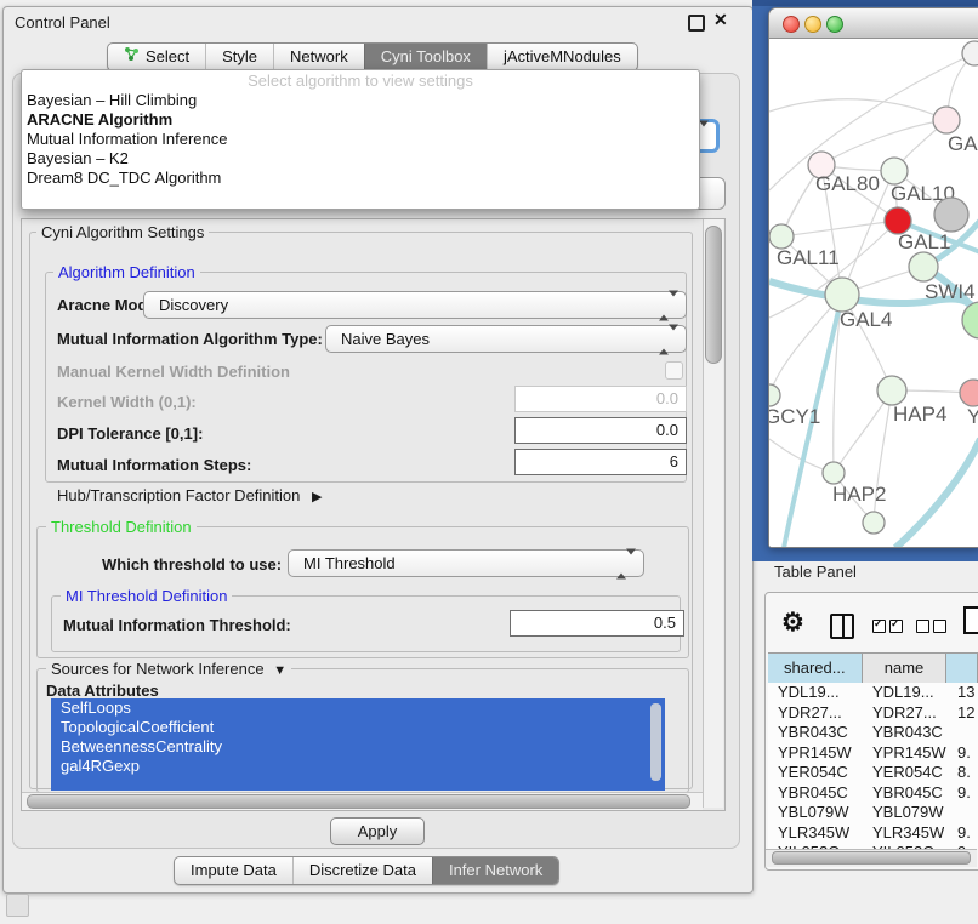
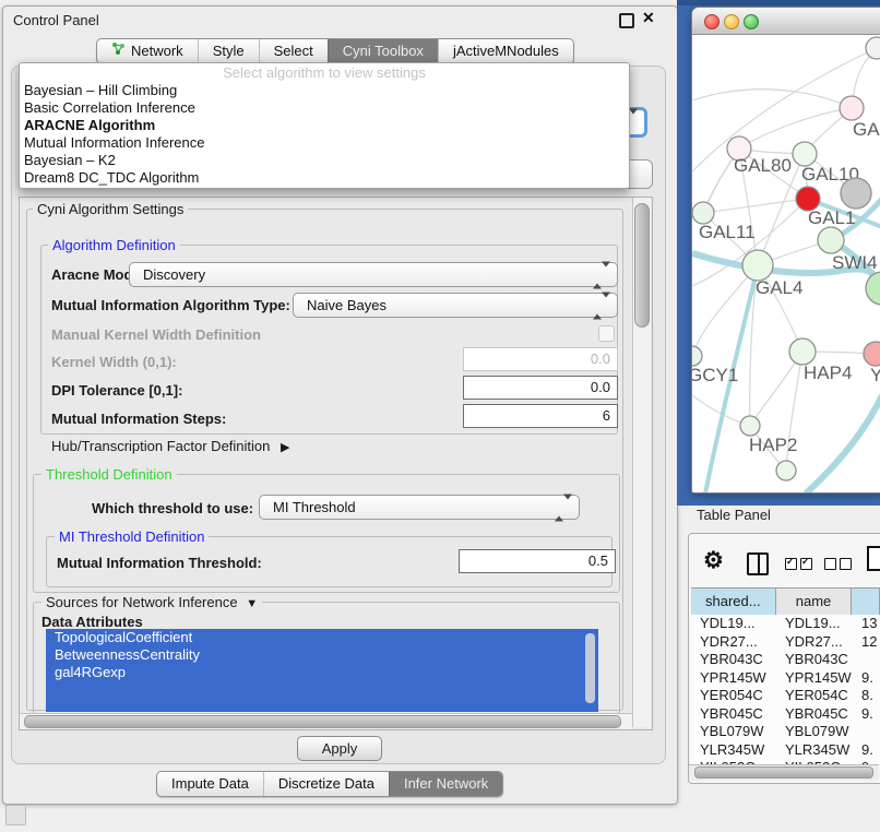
  Control Panel
  ✕
- Select
+ Network
  Style
- Network
+ Select
  Cyni Toolbox
  jActiveMNodules
  Select algorithm to view settings
  Bayesian – Hill Climbing
+ Basic Correlation Inference
  ARACNE Algorithm
  Mutual Information Inference
  Bayesian – K2
  Dream8 DC_TDC Algorithm
  Cyni Algorithm Settings
  Algorithm Definition
  Aracne Mo
  Discovery
  Mutual Information Algorithm Type:
  Naive Bayes
  Manual Kernel Width Definition
  Kernel Width (0,1):
  0.0
  DPI Tolerance [0,1]:
  0.0
  Mutual Information Steps:
  6
  Hub/Transcription Factor Definition ▶
  Threshold Definition
  Which threshold to use:
  MI Threshold
  MI Threshold Definition
  Mutual Information Threshold:
  0.5
  Sources for Network Inference ▼
  Data Attributes
- SelfLoops
  TopologicalCoefficient
  BetweennessCentrality
  gal4RGexp
  Apply
  Impute Data
  Discretize Data
  Infer Network
  GAL80
  GAL10
  GAL1
  GAL11
  SWI4
  GAL4
  GCY1
  HAP4
  Y
  HAP2
  Table Panel
  ⚙
  shared...
  name
  YDL19...
  YDL19...
  13
  YDR27...
  YDR27...
  12
  YBR043C
  YBR043C
  YPR145W
  YPR145W
  9.
  YER054C
  YER054C
  8.
  YBR045C
  YBR045C
  9.
  YBL079W
  YBL079W
  YLR345W
  YLR345W
  9.
